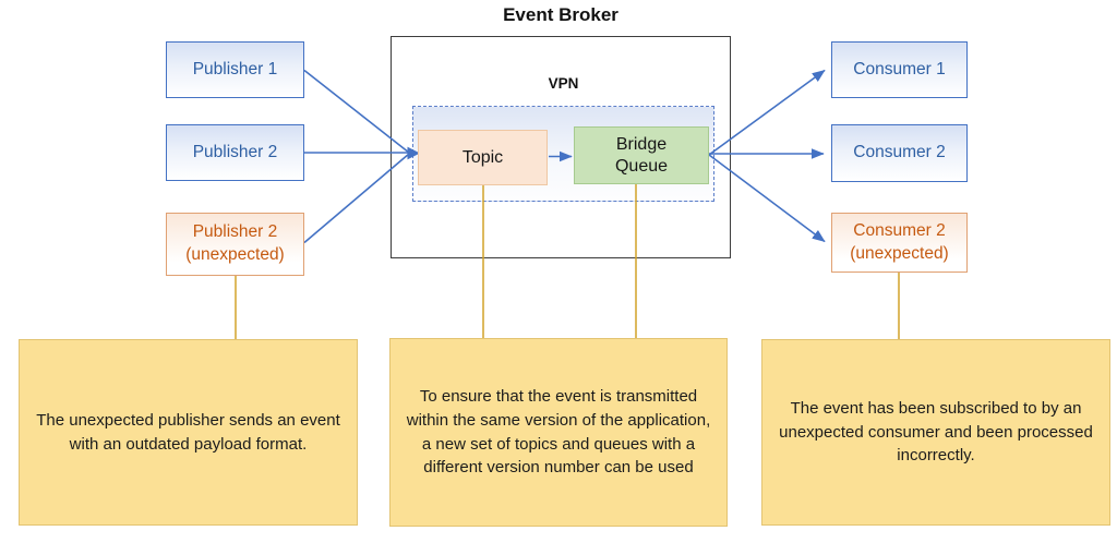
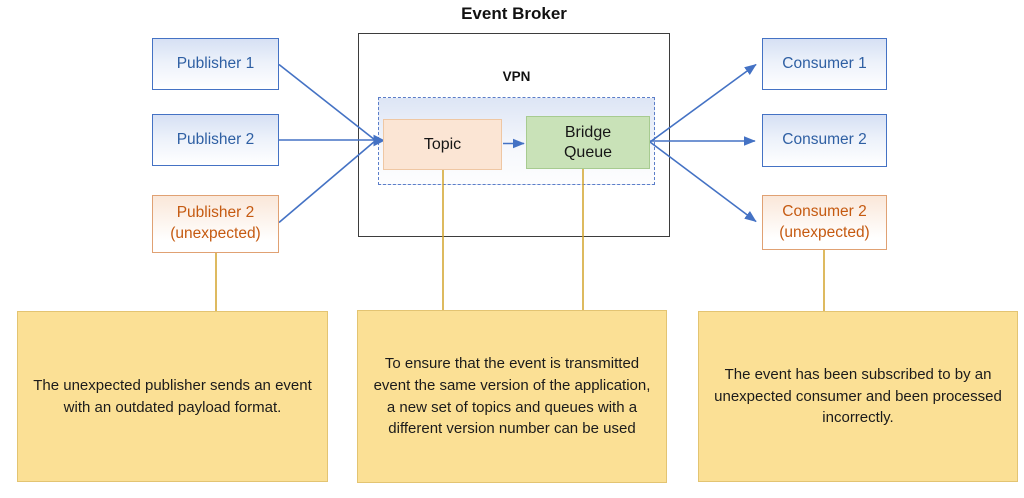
  Event Broker
  VPN
  Publisher 1
  Publisher 2
  Publisher 2 (unexpected)
  Topic
  Bridge Queue
  Consumer 1
  Consumer 2
  Consumer 2 (unexpected)
  The unexpected publisher sends an event with an outdated payload format.
- To ensure that the event is transmitted within the same version of the application, a new set of topics and queues with a different version number can be used
+ To ensure that the event is transmitted event the same version of the application, a new set of topics and queues with a different version number can be used
  The event has been subscribed to by an unexpected consumer and been processed incorrectly.
